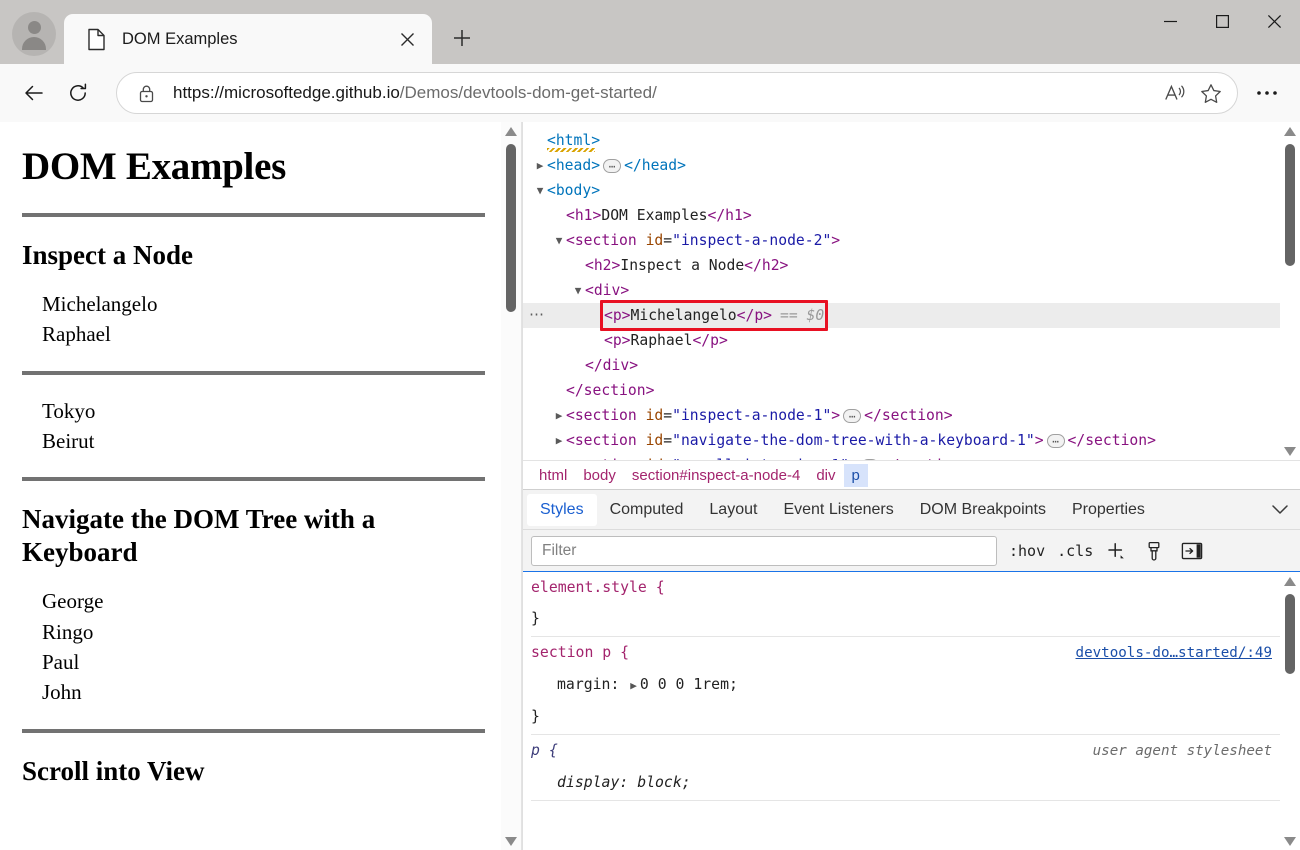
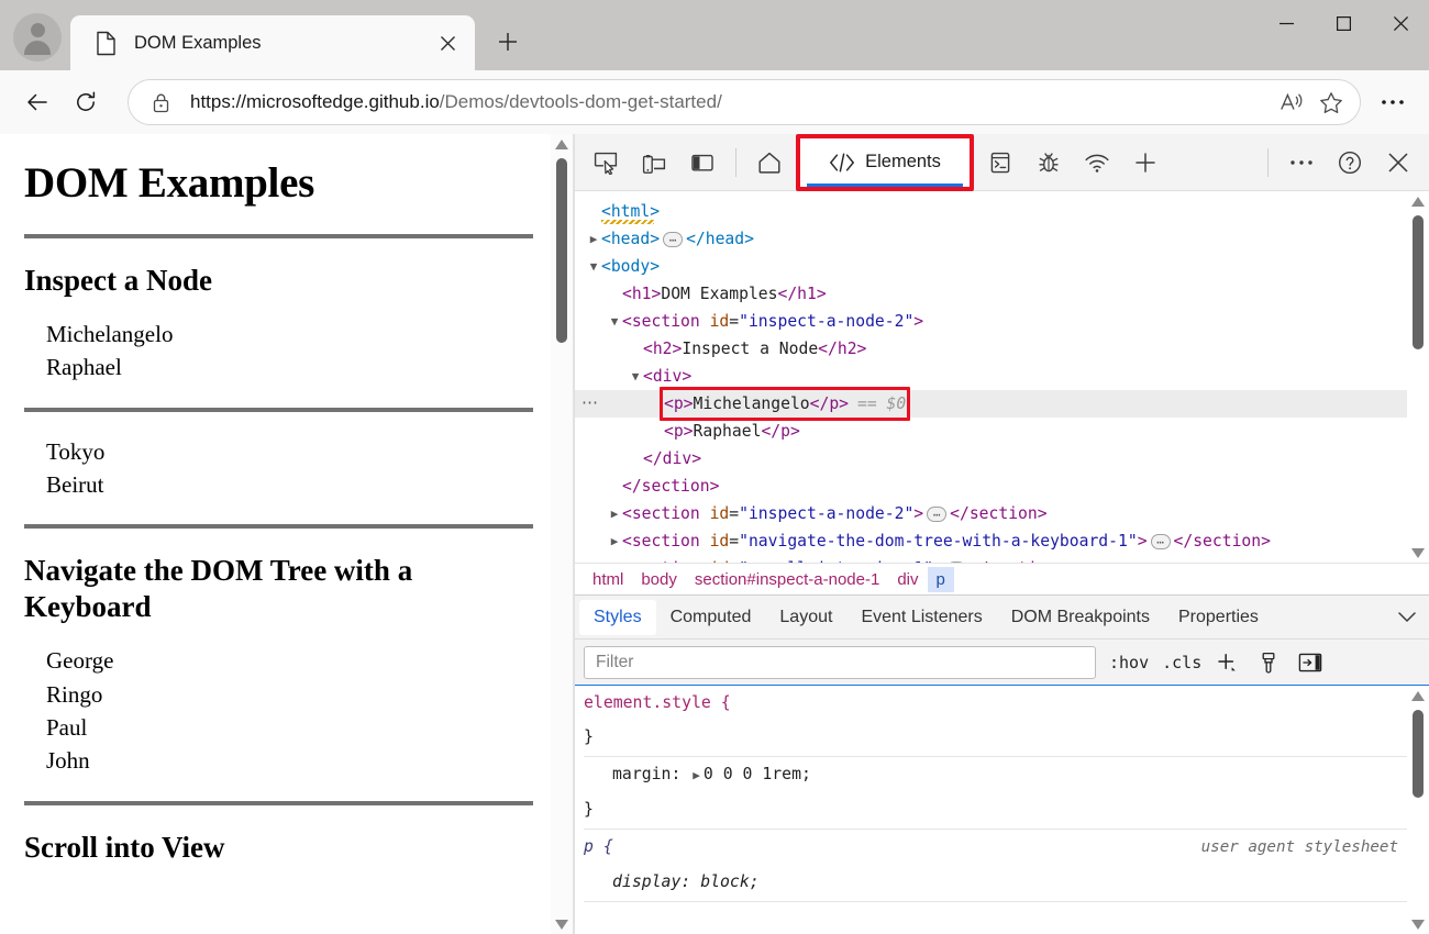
  DOM Examples
  https://microsoftedge.github.io/Demos/devtools-dom-get-started/
  DOM Examples
  Inspect a Node
  Michelangelo
  Raphael
  Tokyo
  Beirut
  Navigate the DOM Tree with a Keyboard
  George
  Ringo
  Paul
  John
  Scroll into View
+ Elements
  <html>
  ▶
  <head> ⋯ </head>
  ▼
  <body>
  <h1>DOM Examples</h1>
  ▼
  <section id="inspect-a-node-2">
  <h2>Inspect a Node</h2>
  ▼
  <div>
  <p>Michelangelo</p> == $0
  <p>Raphael</p>
  </div>
  </section>
  ▶
- <section id="inspect-a-node-1"> ⋯ </section>
+ <section id="inspect-a-node-2"> ⋯ </section>
  ▶
  <section id="navigate-the-dom-tree-with-a-keyboard-1"> ⋯ </section>
  ⋯
  html
  body
- section#inspect-a-node-4
+ section#inspect-a-node-1
  div
  p
  Styles
  Computed
  Layout
  Event Listeners
  DOM Breakpoints
  Properties
  Filter
  :hov
  .cls
  element.style {
  }
- section p {
- devtools-do…started/:49
  margin: ▶ 0 0 0 1rem;
  }
  p {
  user agent stylesheet
  display: block;
